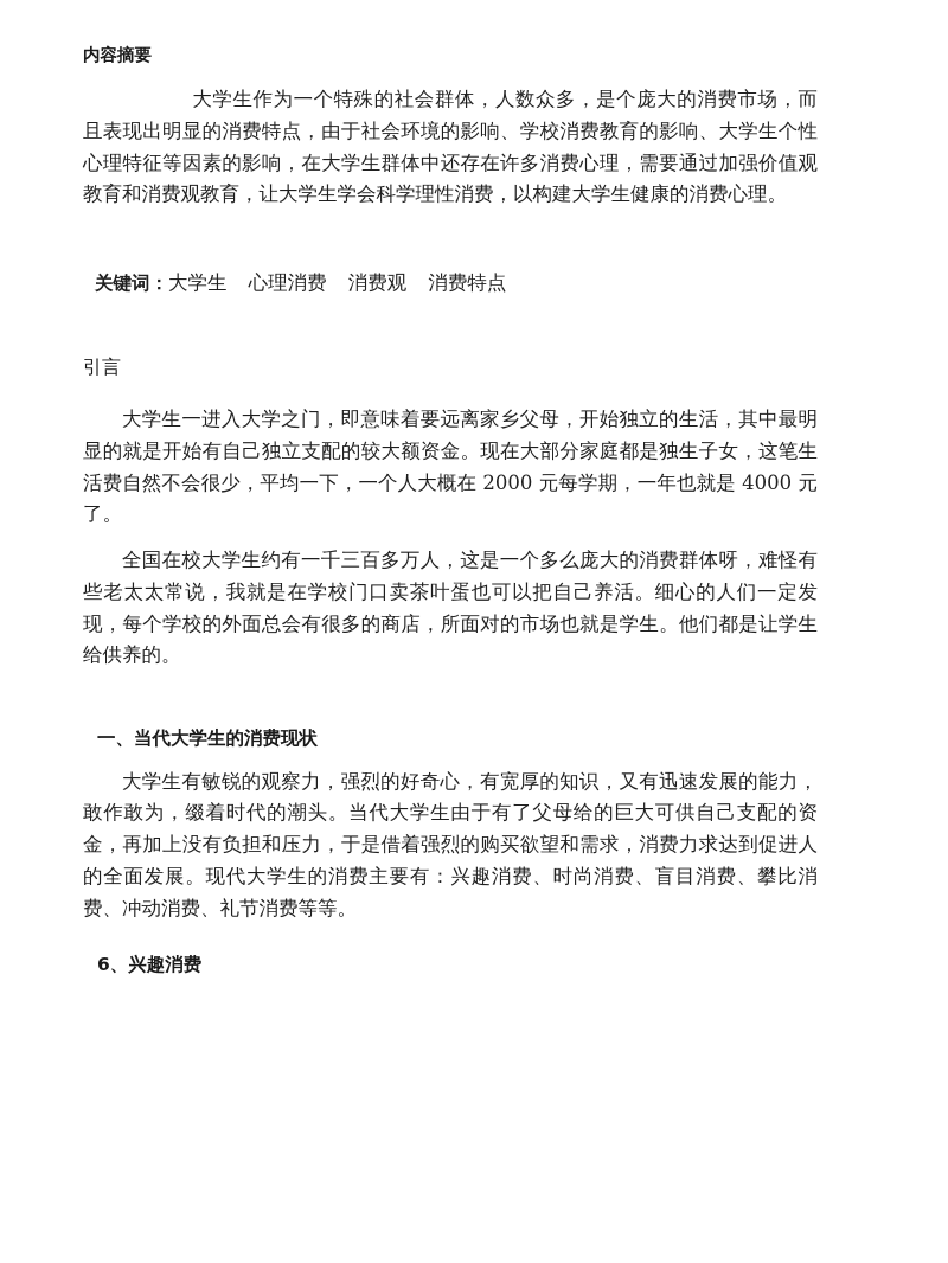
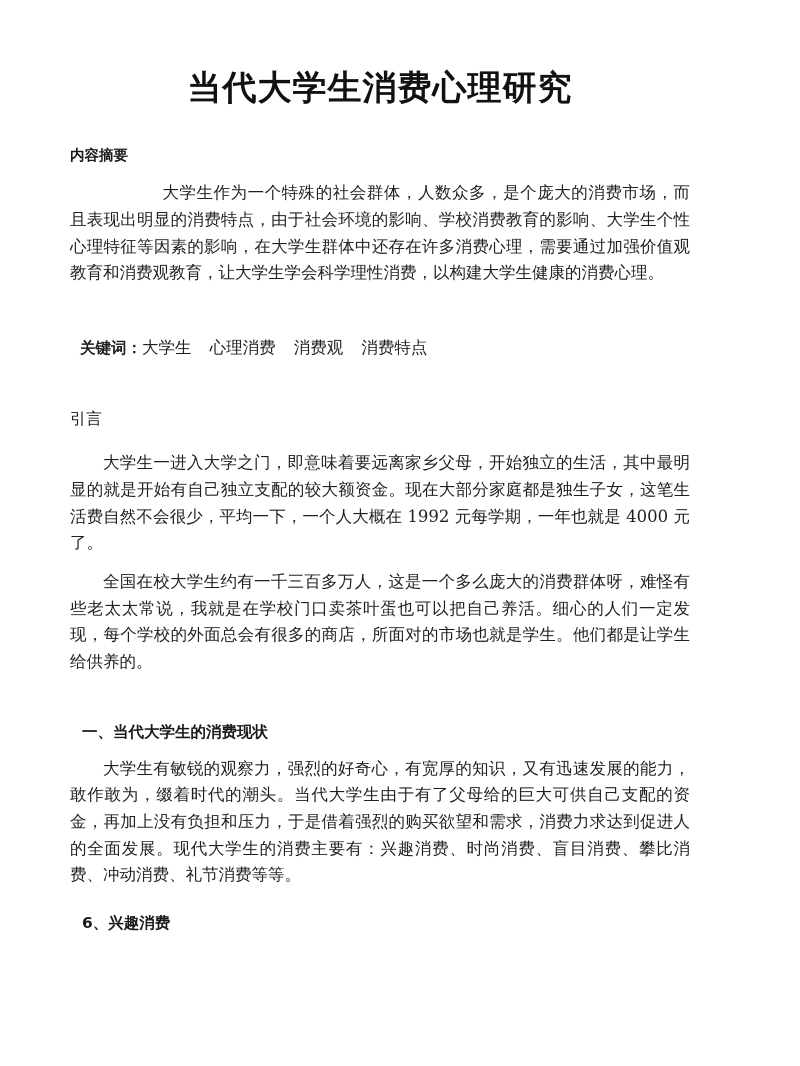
+ 当代大学生消费心理研究
  内容摘要
  大学生作为一个特殊的社会群体，人数众多，是个庞大的消费市场，而且表现出明显的消费特点，由于社会环境的影响、学校消费教育的影响、大学生个性心理特征等因素的影响，在大学生群体中还存在许多消费心理，需要通过加强价值观教育和消费观教育，让大学生学会科学理性消费，以构建大学生健康的消费心理。
  关键词：大学生 心理消费 消费观 消费特点
  引言
- 大学生一进入大学之门，即意味着要远离家乡父母，开始独立的生活，其中最明显的就是开始有自己独立支配的较大额资金。现在大部分家庭都是独生子女，这笔生活费自然不会很少，平均一下，一个人大概在 2000 元每学期，一年也就是 4000 元了。
+ 大学生一进入大学之门，即意味着要远离家乡父母，开始独立的生活，其中最明显的就是开始有自己独立支配的较大额资金。现在大部分家庭都是独生子女，这笔生活费自然不会很少，平均一下，一个人大概在 1992 元每学期，一年也就是 4000 元了。
  全国在校大学生约有一千三百多万人，这是一个多么庞大的消费群体呀，难怪有些老太太常说，我就是在学校门口卖茶叶蛋也可以把自己养活。细心的人们一定发现，每个学校的外面总会有很多的商店，所面对的市场也就是学生。他们都是让学生给供养的。
  一、当代大学生的消费现状
  大学生有敏锐的观察力，强烈的好奇心，有宽厚的知识，又有迅速发展的能力，敢作敢为，缀着时代的潮头。当代大学生由于有了父母给的巨大可供自己支配的资金，再加上没有负担和压力，于是借着强烈的购买欲望和需求，消费力求达到促进人的全面发展。现代大学生的消费主要有：兴趣消费、时尚消费、盲目消费、攀比消费、冲动消费、礼节消费等等。
  6、兴趣消费
